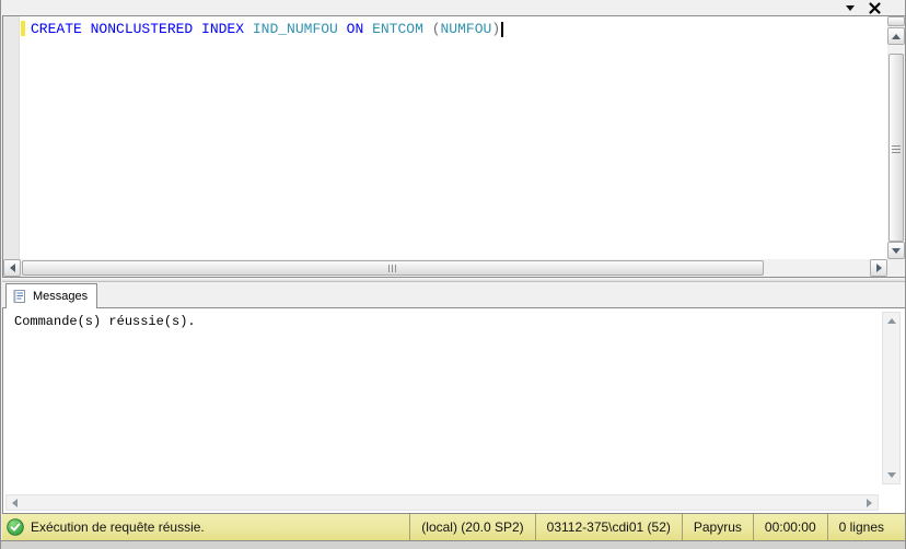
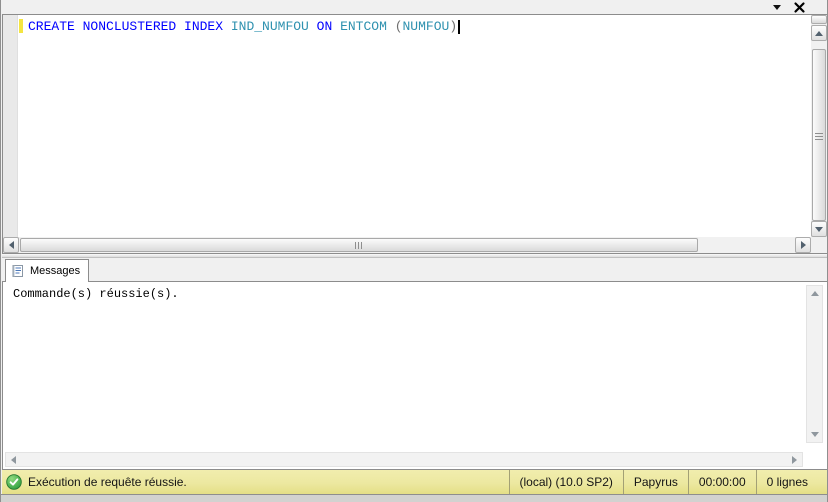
  CREATE NONCLUSTERED INDEX IND_NUMFOU ON ENTCOM (NUMFOU)
  Messages
  Commande(s) réussie(s).
  Exécution de requête réussie.
- (local) (20.0 SP2)
+ (local) (10.0 SP2)
- 03112-375\cdi01 (52)
  Papyrus
  00:00:00
  0 lignes
